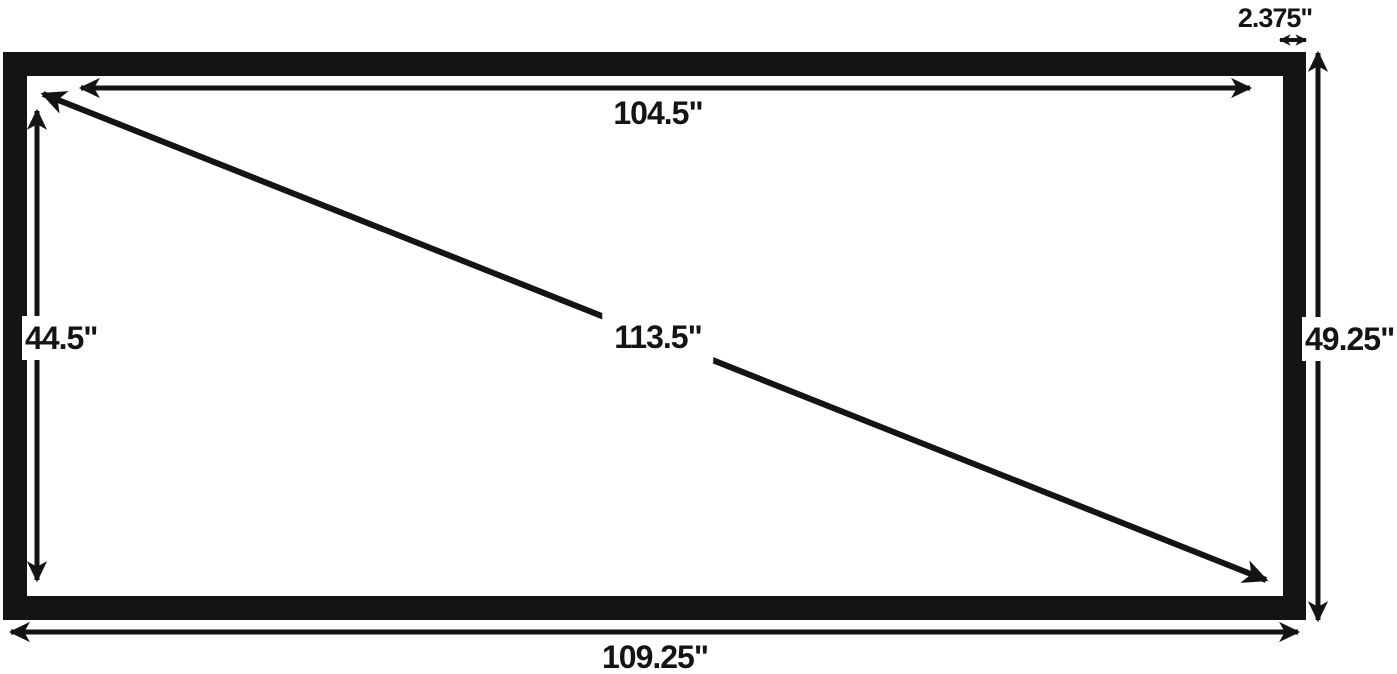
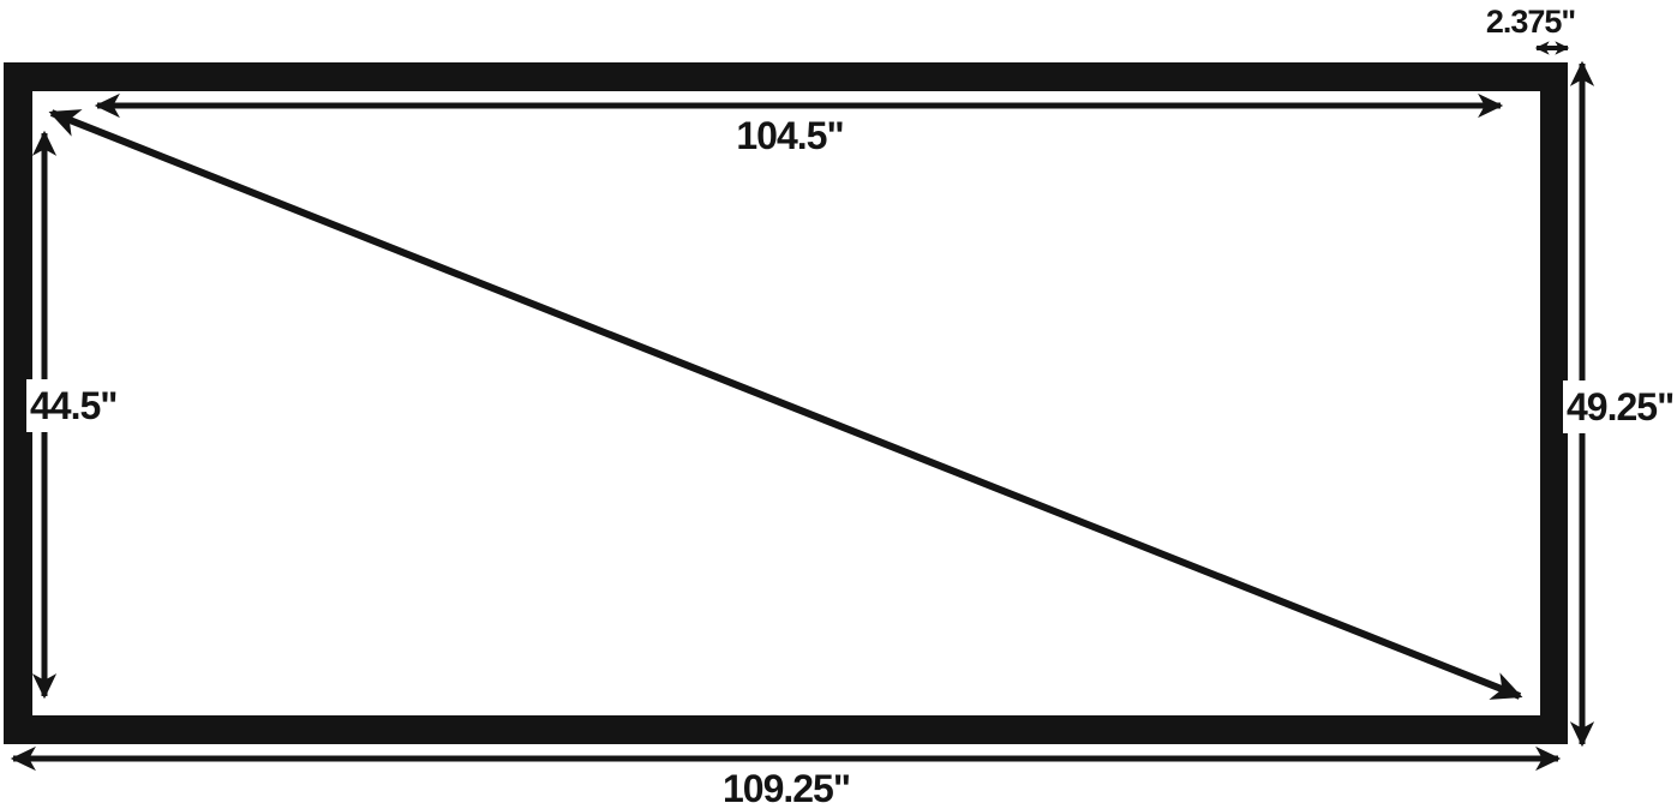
  104.5"
  44.5"
- 113.5"
  49.25"
  109.25"
  2.375"
